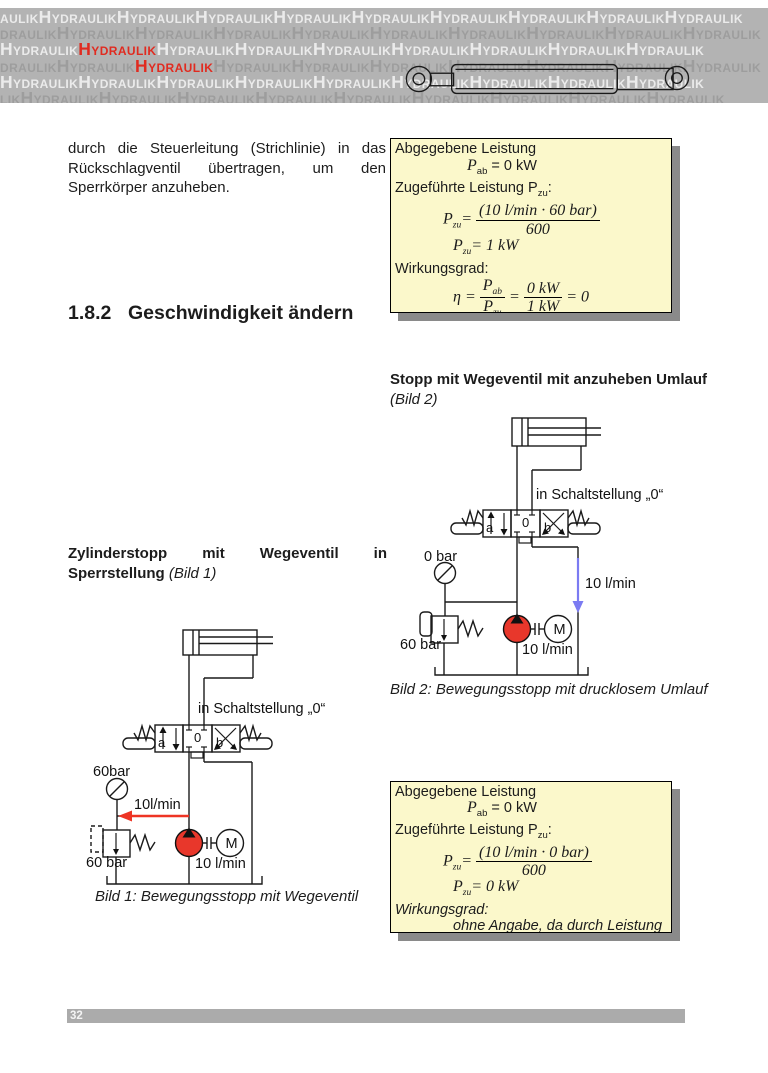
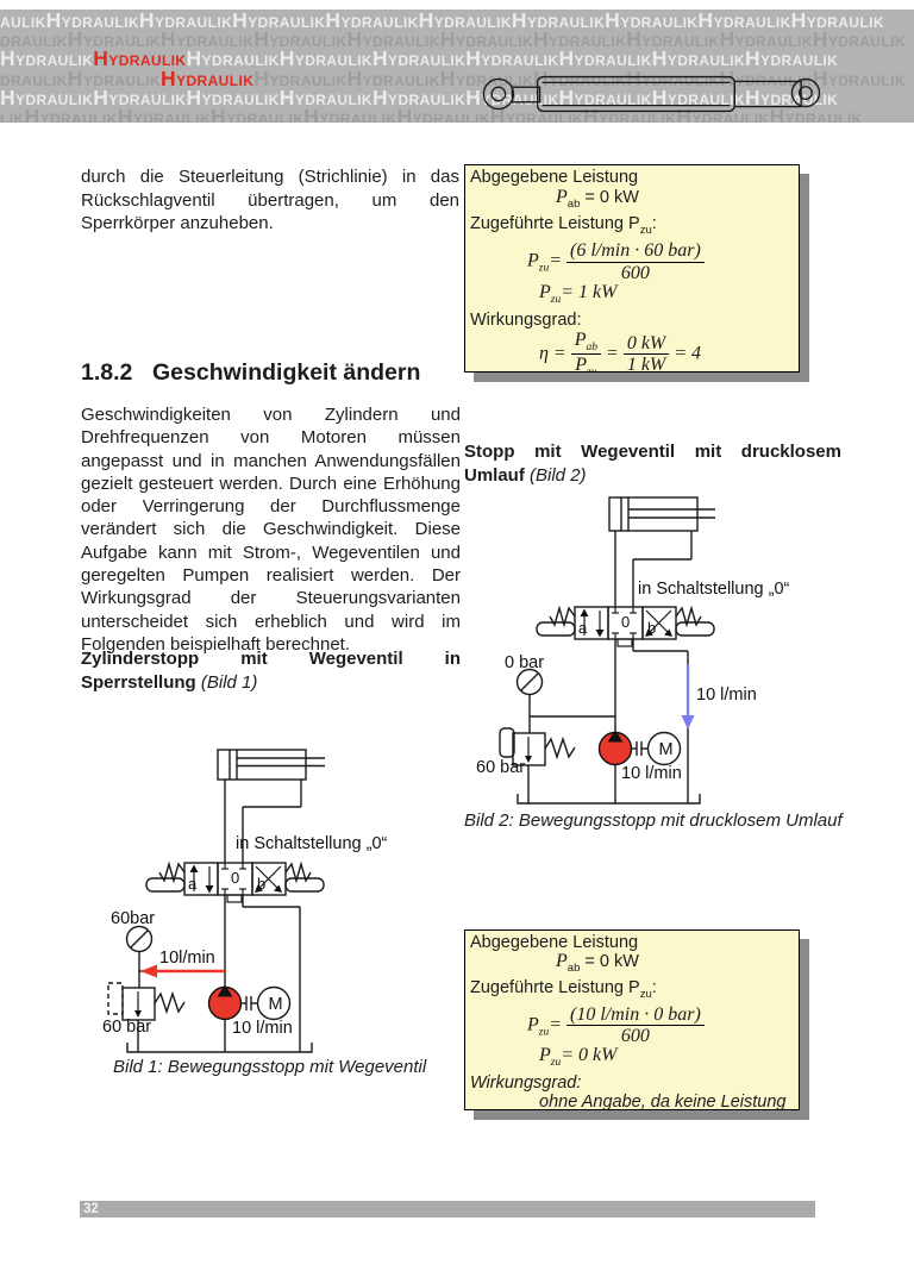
  aulikHydraulikHydraulikHydraulikHydraulikHydraulikHydraulikHydraulikHydraulikHydraulik
  draulikHydraulikHydraulikHydraulikHydraulikHydraulikHydraulikHydraulikHydraulik
  HydraulikHydraulikHydraulikHydraulikHydraulikHydraulikHydraulikHydraulikHydraulik
  HydraulikHydraulikHydraulikHydraulikHydraulikHydraulikHydraulikHydraulikHydrauik
  likHydraulikHydraulikHydraulikHydraulikHydraulikHydraulikHydraulikHydraulikHydraulik
  durch die Steuerleitung (Strichlinie) in das Rückschlagventil übertragen, um den Sperrkörper anzuheben.
  1.8.2 Geschwindigkeit ändern
+ Geschwindigkeiten von Zylindern und Drehfrequenzen von Motoren müssen angepasst und in manchen Anwendungsfällen gezielt gesteuert werden. Durch eine Erhöhung oder Verringerung der Durchflussmenge verändert sich die Geschwindigkeit. Diese Aufgabe kann mit Strom-, Wegeventilen und geregelten Pumpen realisiert werden. Der Wirkungsgrad der Steuerungsvarianten unterscheidet sich erheblich und wird im Folgenden beispielhaft berechnet.
  Zylinderstopp mit Wegeventil in Sperrstellung (Bild 1)
  in Schaltstellung „0“
  a
  0
  b
  60bar
  10l/min
  60 bar
  10 l/min
  M
  Bild 1: Bewegungsstopp mit Wegeventil
  Abgegebene Leistung
  Pab = 0 kW
  Zugeführte Leistung Pzu:
  Pzu=
- (10 l/min · 60 bar)
+ (6 l/min · 60 bar)
  600
  Pzu= 1 kW
  Wirkungsgrad:
  η =
  Pab
  =
  0 kW
  1 kW
- = 0
+ = 4
- Stopp mit Wegeventil mit anzuheben Umlauf (Bild 2)
+ Stopp mit Wegeventil mit drucklosem Umlauf (Bild 2)
  in Schaltstellung „0“
  a
  0
  b
  0 bar
  10 l/min
  60 bar
  10 l/min
  M
  Bild 2: Bewegungsstopp mit drucklosem Umlauf
  Abgegebene Leistung
  Pab = 0 kW
  Zugeführte Leistung Pzu:
  Pzu=
  (10 l/min · 0 bar)
  600
  Pzu= 0 kW
  Wirkungsgrad:
- ohne Angabe, da durch Leistung
+ ohne Angabe, da keine Leistung
  32
